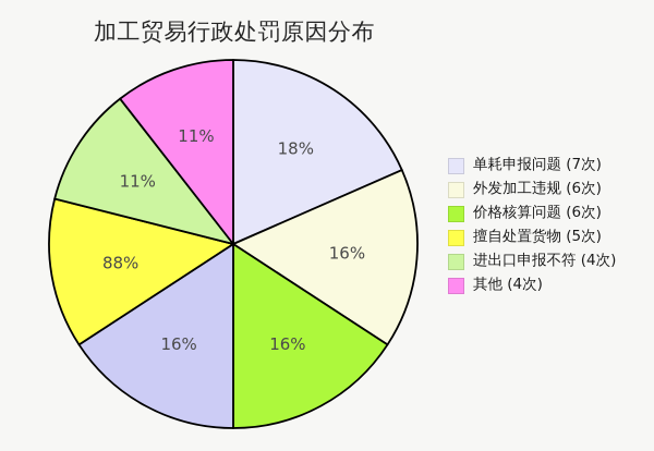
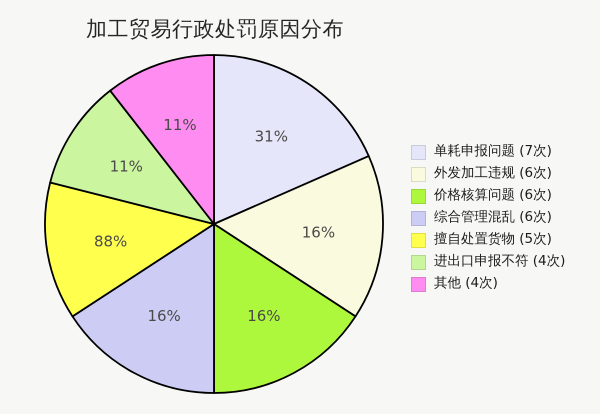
  加工贸易行政处罚原因分布
- 18%
+ 31%
  16%
  16%
  16%
  88%
  11%
  11%
  单耗申报问题 (7次)
  外发加工违规 (6次)
  价格核算问题 (6次)
+ 综合管理混乱 (6次)
  擅自处置货物 (5次)
  进出口申报不符 (4次)
  其他 (4次)
